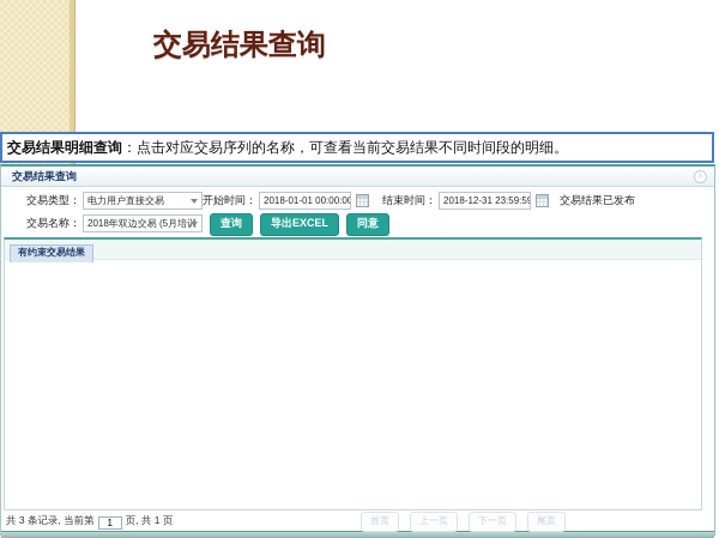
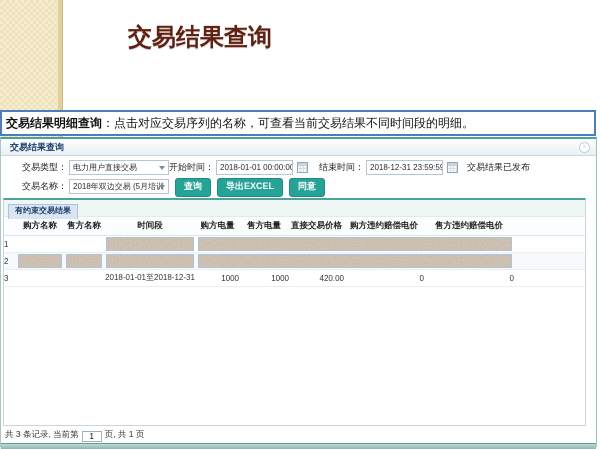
  交易结果查询
  交易结果明细查询：点击对应交易序列的名称，可查看当前交易结果不同时间段的明细。
  交易结果查询
  交易类型：
  电力用户直接交易
  开始时间：
  2018-01-01 00:00:00
  结束时间：
  2018-12-31 23:59:59
  交易结果已发布
  交易名称：
  2018年双边交易 (5月培训
  查询
  导出EXCEL
  同意
  有约束交易结果
+ 	购方名称	售方名称	时间段	购方电量	售方电量	直接交易价格	购方违约赔偿电价	售方违约赔偿电价
+ 1
+ 2
+ 3			2018-01-01至2018-12-31	1000	1000	420.00	0	0
  共 3 条记录, 当前第 1 页, 共 1 页
- 首页
- 上一页
- 下一页
- 尾页
